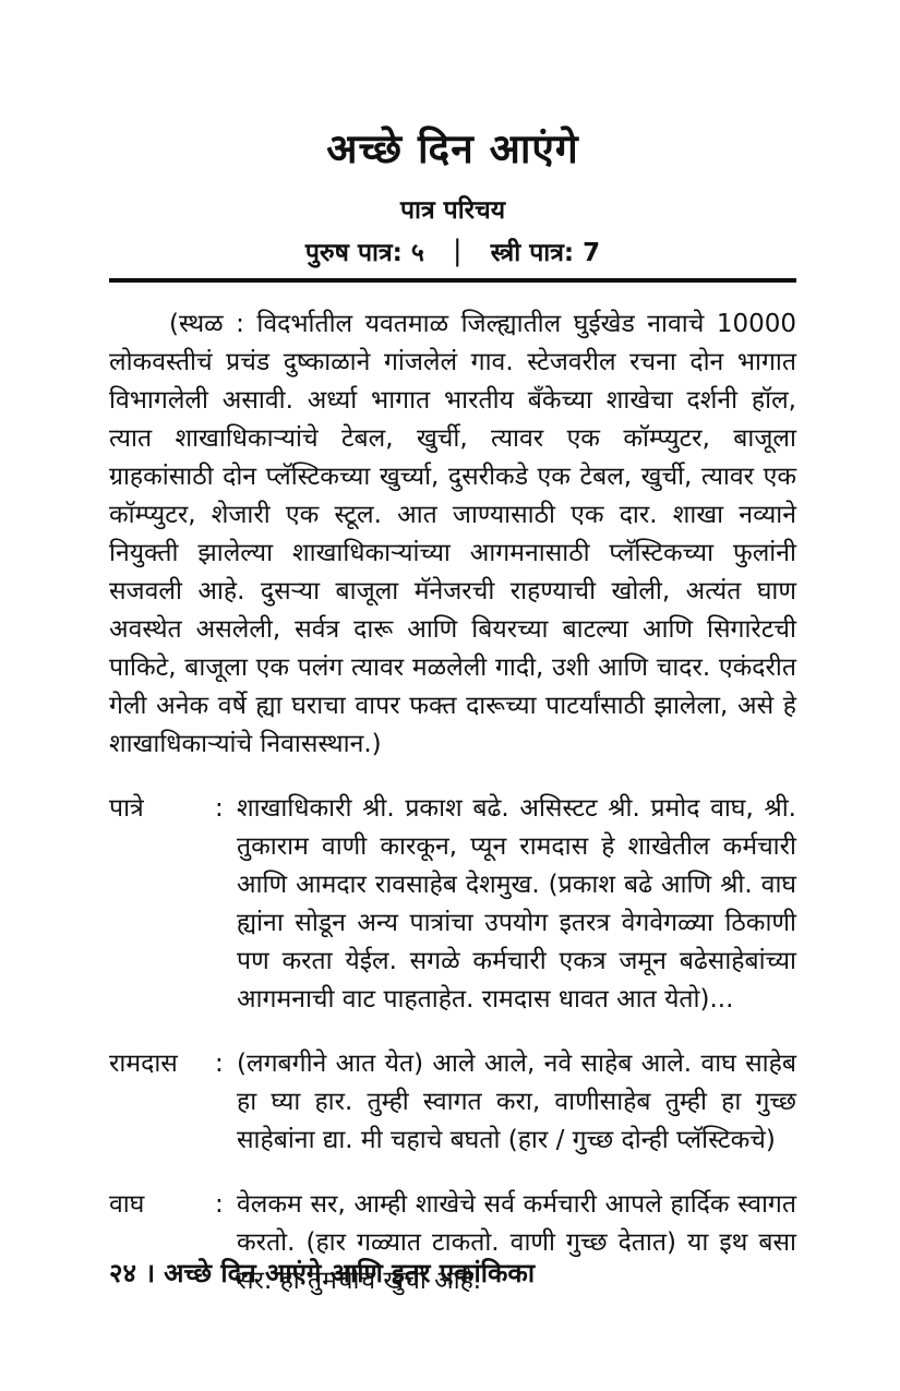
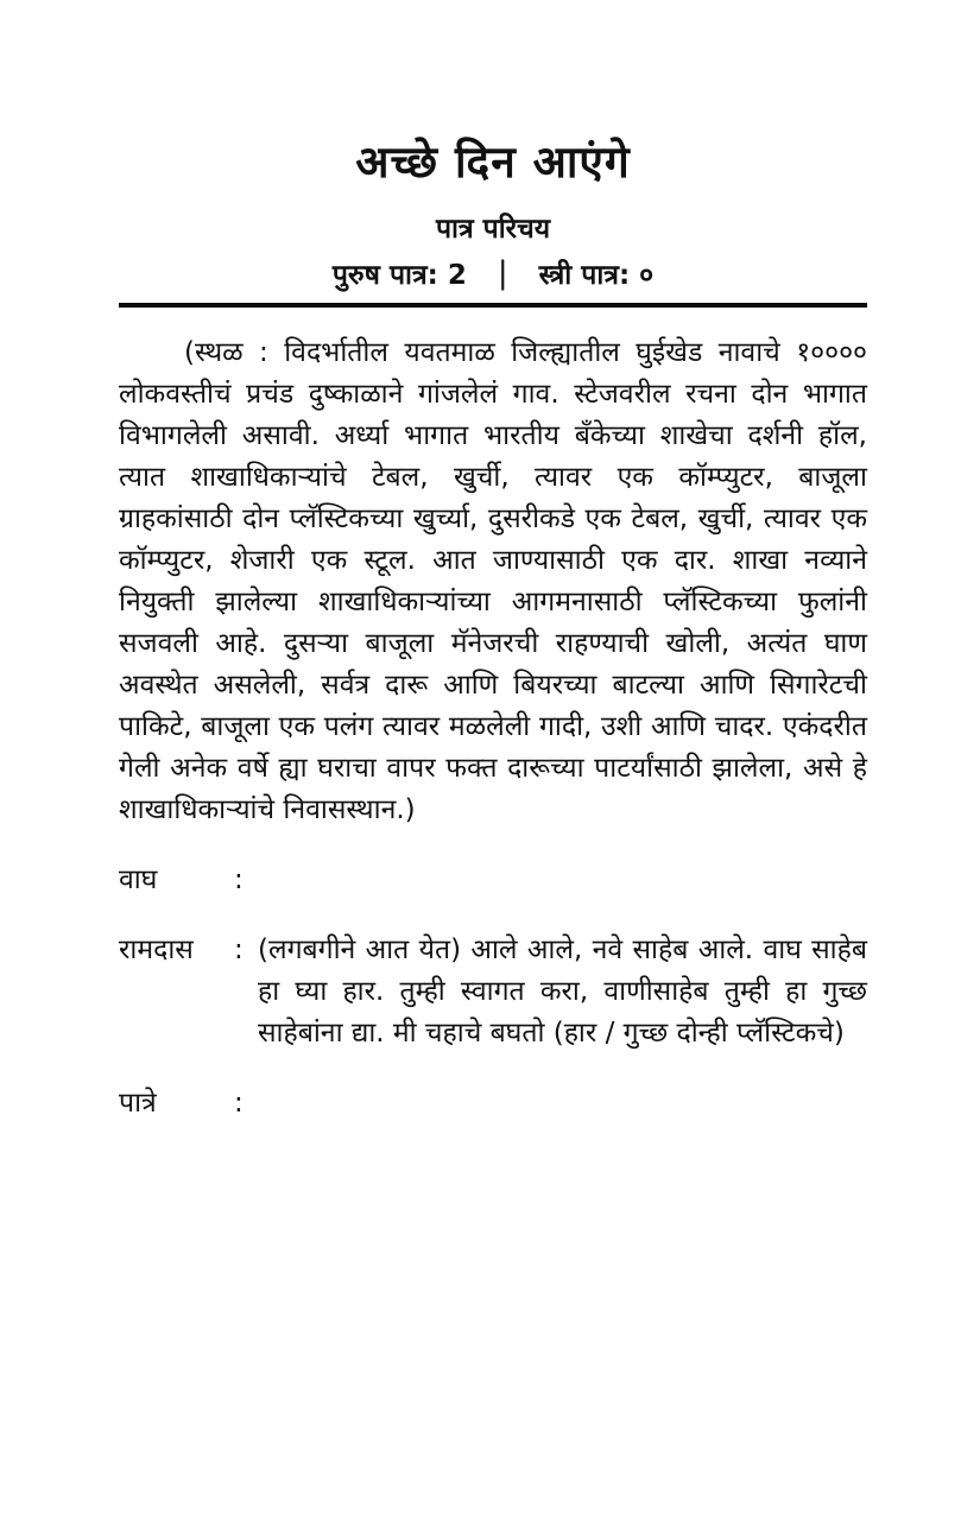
  अच्छे दिन आएंगे
  पात्र परिचय
- पुरुष पात्र: ५
+ पुरुष पात्र: 2
  |
- स्त्री पात्र: 7
+ स्त्री पात्र: ०
- (स्थळ : विदर्भातील यवतमाळ जिल्ह्यातील घुईखेड नावाचे 10000 लोकवस्तीचं प्रचंड दुष्काळाने गांजलेलं गाव. स्टेजवरील रचना दोन भागात विभागलेली असावी. अर्ध्या भागात भारतीय बँकेच्या शाखेचा दर्शनी हॉल, त्यात शाखाधिकाऱ्यांचे टेबल, खुर्ची, त्यावर एक कॉम्प्युटर, बाजूला ग्राहकांसाठी दोन प्लॅस्टिकच्या खुर्च्या, दुसरीकडे एक टेबल, खुर्ची, त्यावर एक कॉम्प्युटर, शेजारी एक स्टूल. आत जाण्यासाठी एक दार. शाखा नव्याने नियुक्ती झालेल्या शाखाधिकाऱ्यांच्या आगमनासाठी प्लॅस्टिकच्या फुलांनी सजवली आहे. दुसऱ्या बाजूला मॅनेजरची राहण्याची खोली, अत्यंत घाण अवस्थेत असलेली, सर्वत्र दारू आणि बियरच्या बाटल्या आणि सिगारेटची पाकिटे, बाजूला एक पलंग त्यावर मळलेली गादी, उशी आणि चादर. एकंदरीत गेली अनेक वर्षे ह्या घराचा वापर फक्त दारूच्या पाटर्यांसाठी झालेला, असे हे शाखाधिकाऱ्यांचे निवासस्थान.)
+ (स्थळ : विदर्भातील यवतमाळ जिल्ह्यातील घुईखेड नावाचे १०००० लोकवस्तीचं प्रचंड दुष्काळाने गांजलेलं गाव. स्टेजवरील रचना दोन भागात विभागलेली असावी. अर्ध्या भागात भारतीय बँकेच्या शाखेचा दर्शनी हॉल, त्यात शाखाधिकाऱ्यांचे टेबल, खुर्ची, त्यावर एक कॉम्प्युटर, बाजूला ग्राहकांसाठी दोन प्लॅस्टिकच्या खुर्च्या, दुसरीकडे एक टेबल, खुर्ची, त्यावर एक कॉम्प्युटर, शेजारी एक स्टूल. आत जाण्यासाठी एक दार. शाखा नव्याने नियुक्ती झालेल्या शाखाधिकाऱ्यांच्या आगमनासाठी प्लॅस्टिकच्या फुलांनी सजवली आहे. दुसऱ्या बाजूला मॅनेजरची राहण्याची खोली, अत्यंत घाण अवस्थेत असलेली, सर्वत्र दारू आणि बियरच्या बाटल्या आणि सिगारेटची पाकिटे, बाजूला एक पलंग त्यावर मळलेली गादी, उशी आणि चादर. एकंदरीत गेली अनेक वर्षे ह्या घराचा वापर फक्त दारूच्या पाटर्यांसाठी झालेला, असे हे शाखाधिकाऱ्यांचे निवासस्थान.)
- पात्रे
+ वाघ
  :
- शाखाधिकारी श्री. प्रकाश बढे. असिस्टट श्री. प्रमोद वाघ, श्री. तुकाराम वाणी कारकून, प्यून रामदास हे शाखेतील कर्मचारी आणि आमदार रावसाहेब देशमुख. (प्रकाश बढे आणि श्री. वाघ ह्यांना सोडून अन्य पात्रांचा उपयोग इतरत्र वेगवेगळ्या ठिकाणी पण करता येईल. सगळे कर्मचारी एकत्र जमून बढेसाहेबांच्या आगमनाची वाट पाहताहेत. रामदास धावत आत येतो)...
  रामदास
  :
  (लगबगीने आत येत) आले आले, नवे साहेब आले. वाघ साहेब हा घ्या हार. तुम्ही स्वागत करा, वाणीसाहेब तुम्ही हा गुच्छ साहेबांना द्या. मी चहाचे बघतो (हार / गुच्छ दोन्ही प्लॅस्टिकचे)
- वाघ
+ पात्रे
  :
- वेलकम सर, आम्ही शाखेचे सर्व कर्मचारी आपले हार्दिक स्वागत करतो. (हार गळ्यात टाकतो. वाणी गुच्छ देतात) या इथ बसा सर. ही तुमचीच खुर्ची आहे.
- २४ । अच्छे दिन आएंगे आणि इतर एकांकिका
